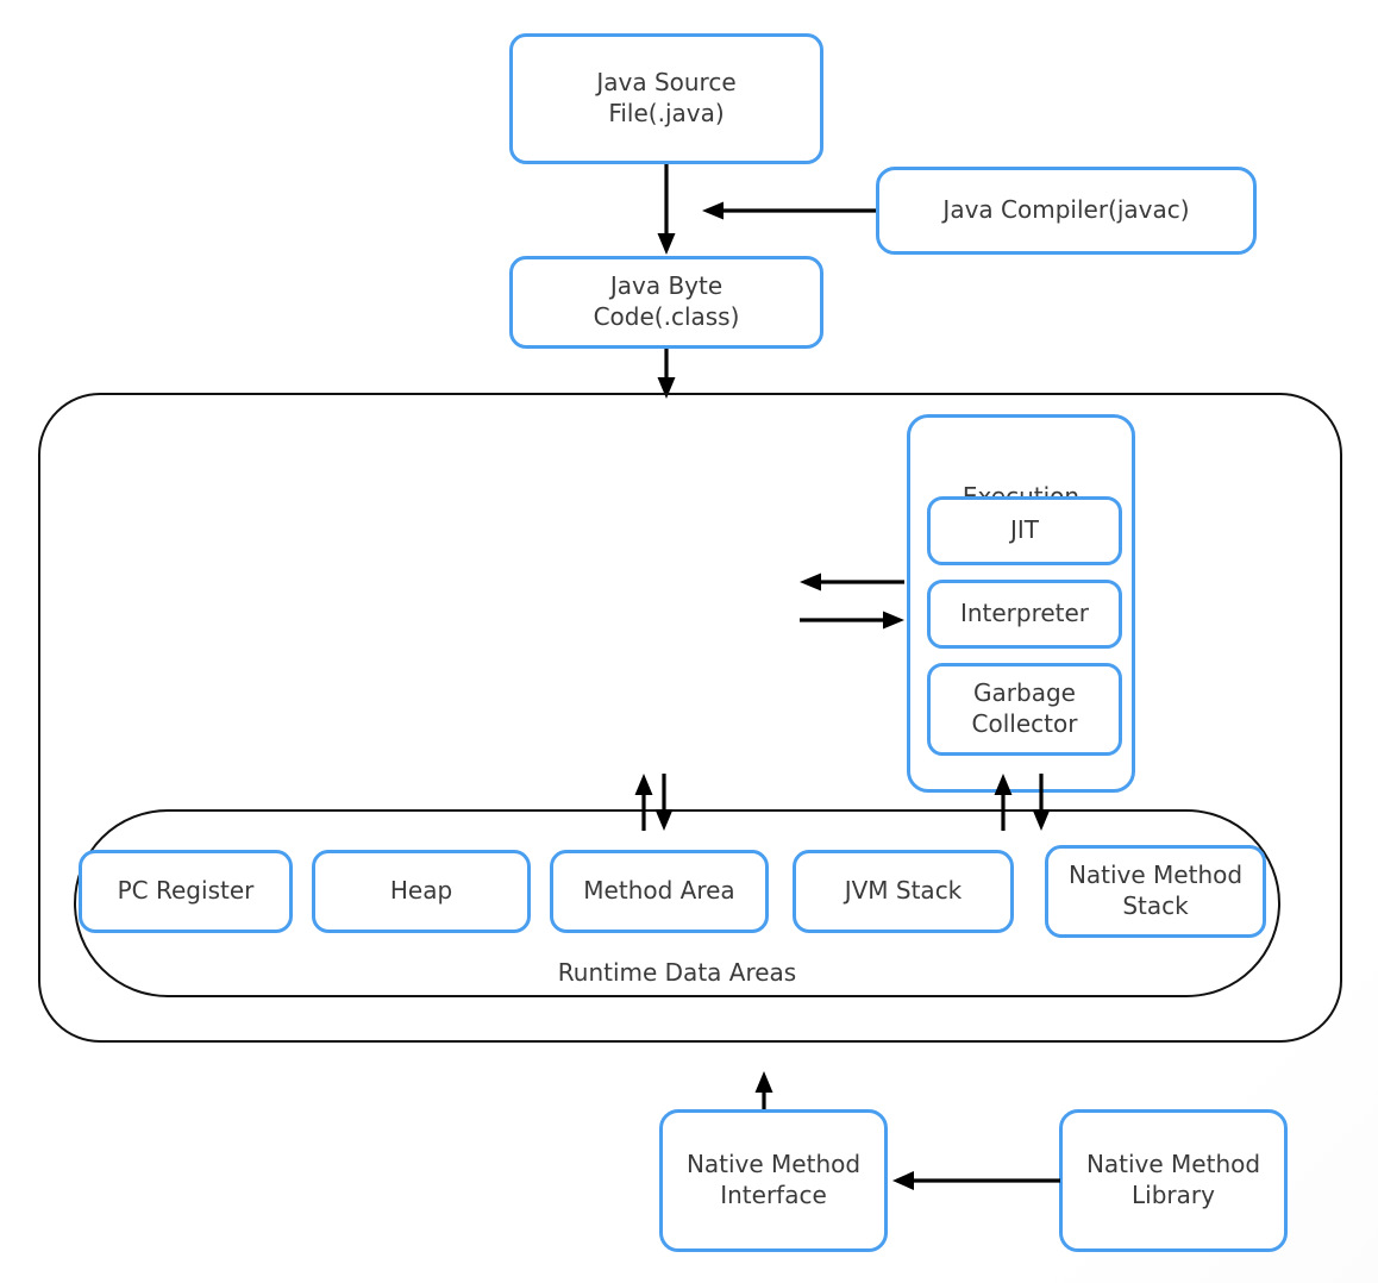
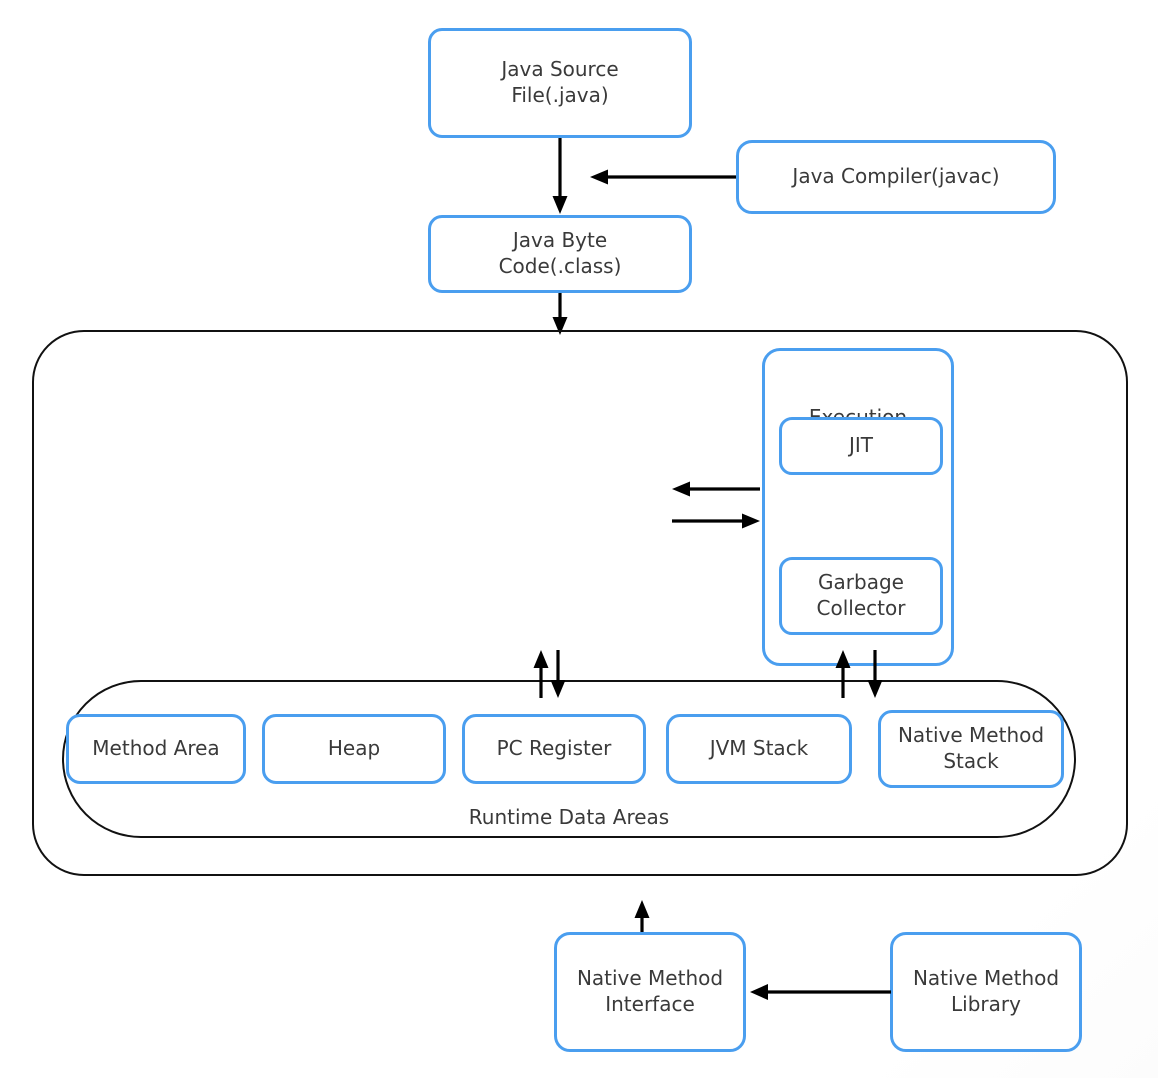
  Java Source
  File(.java)
  Java Compiler(javac)
  Java Byte
  Code(.class)
  JIT
- Interpreter
  Garbage
  Collector
  Runtime Data Areas
- PC Register
+ Method Area
  Heap
- Method Area
+ PC Register
  JVM Stack
  Native Method
  Stack
  Native Method
  Interface
  Native Method
  Library
